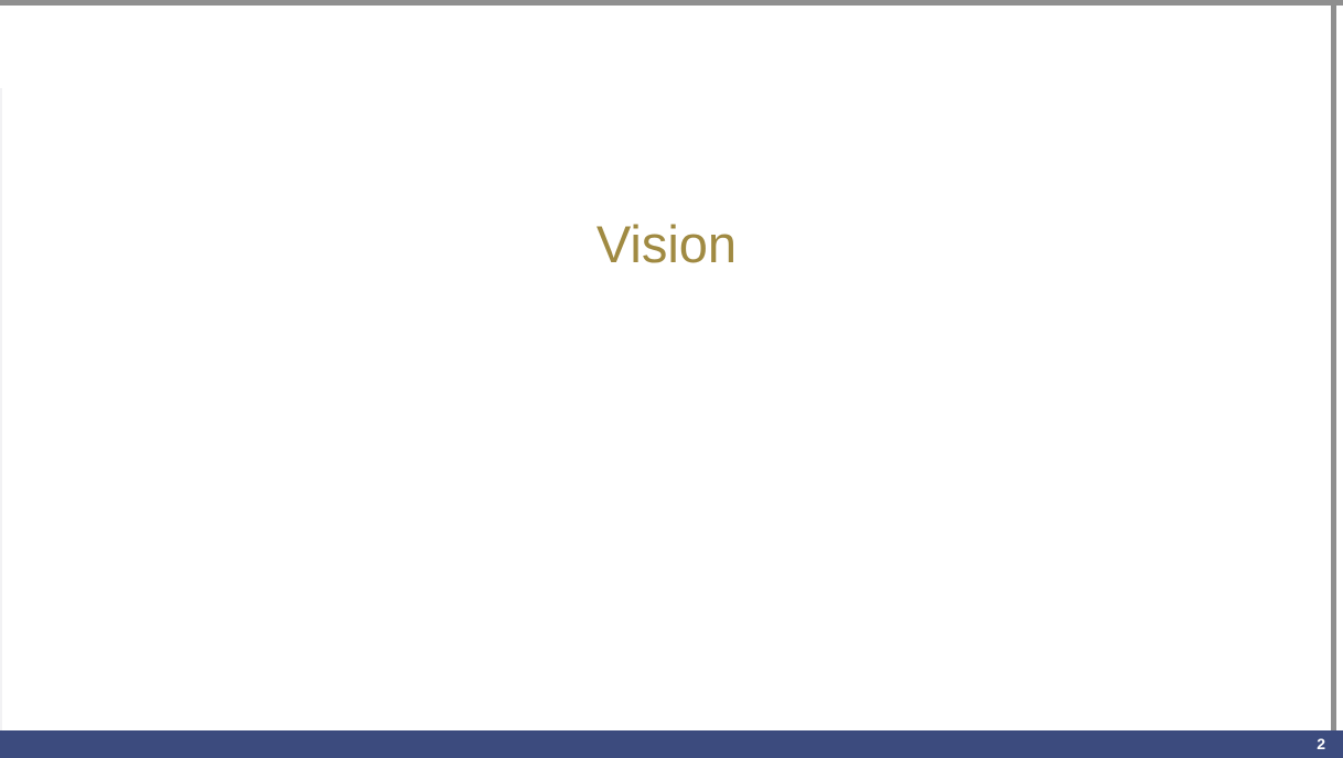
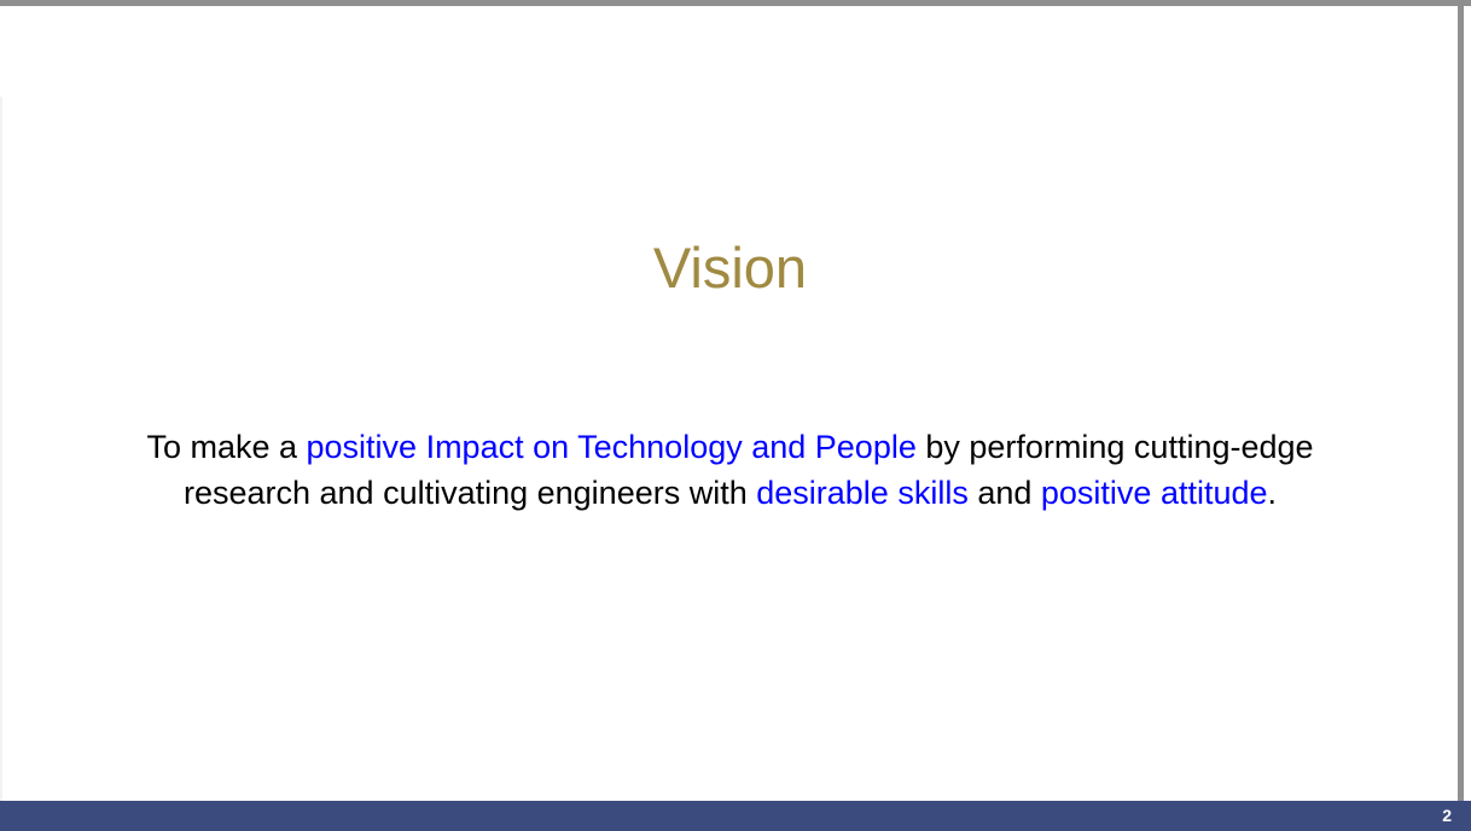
  Vision
+ To make a positive Impact on Technology and People by performing cutting-edge research and cultivating engineers with desirable skills and positive attitude.
  2
